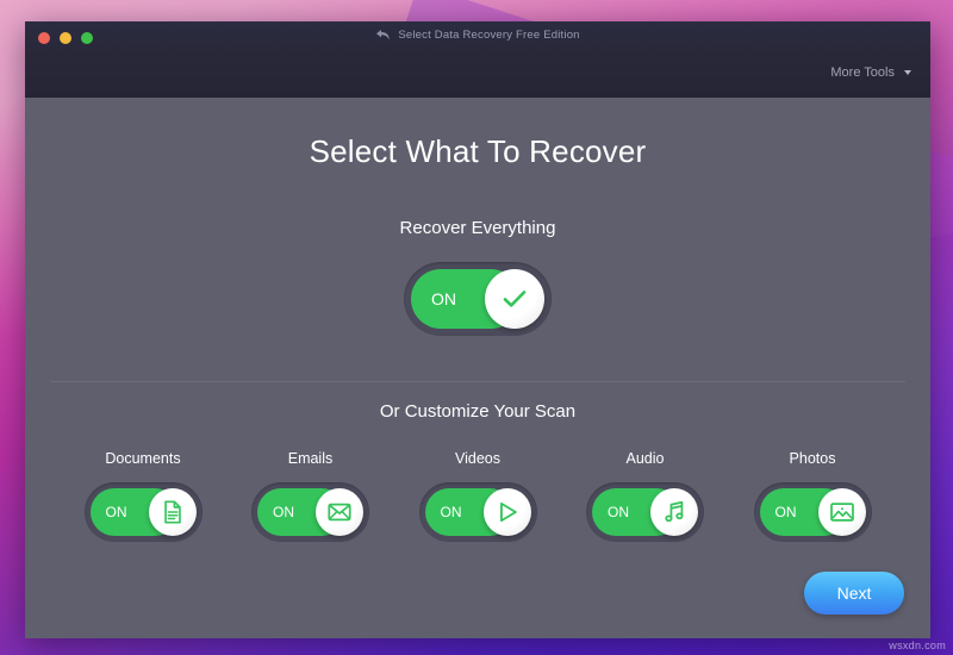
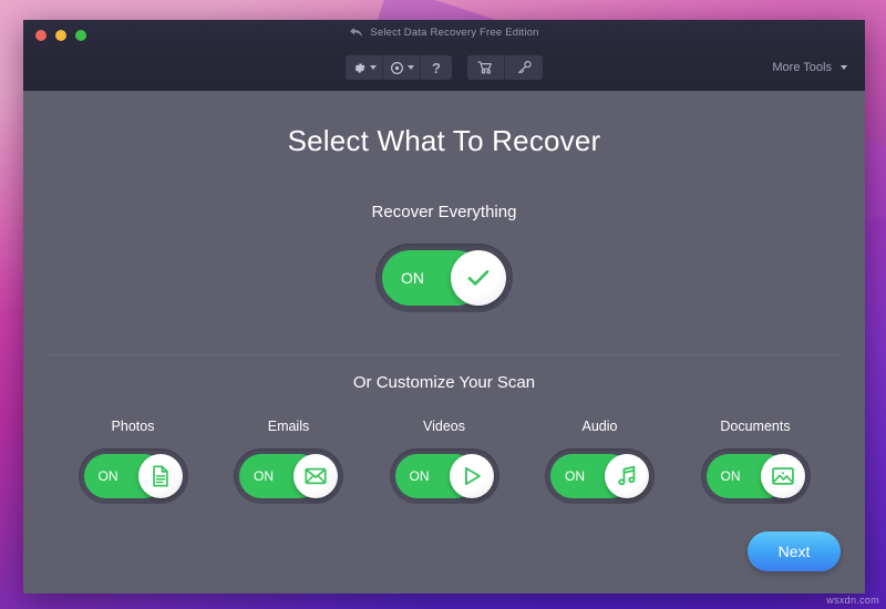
  Select Data Recovery Free Edition
+ ?
  More Tools
  Select What To Recover
  Recover Everything
  ON
  Or Customize Your Scan
- Documents
+ Photos
  ON
  Emails
  ON
  Videos
  ON
  Audio
  ON
- Photos
+ Documents
  ON
  Next
  wsxdn.com
